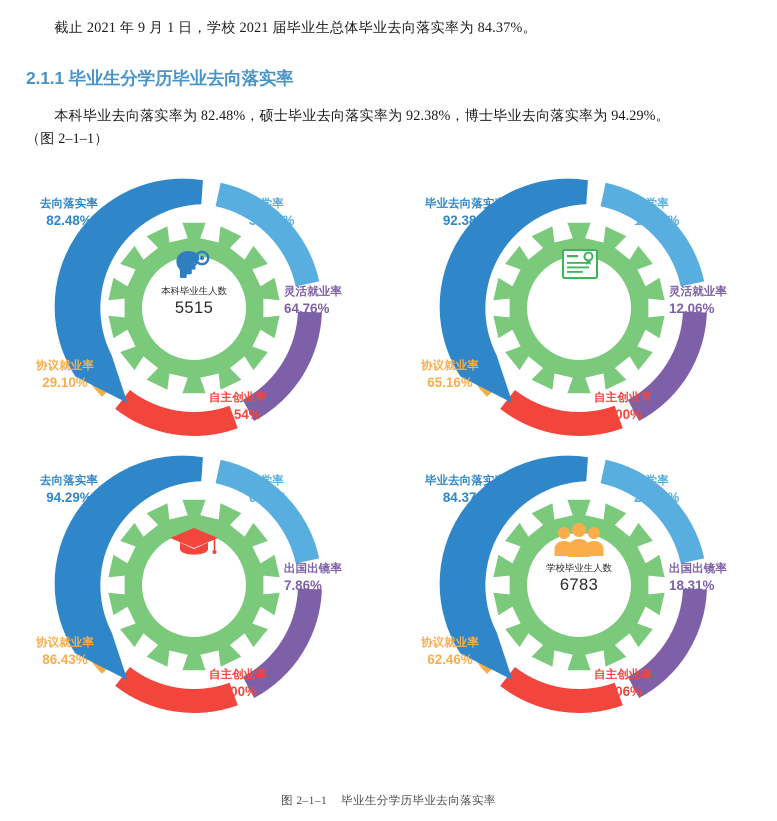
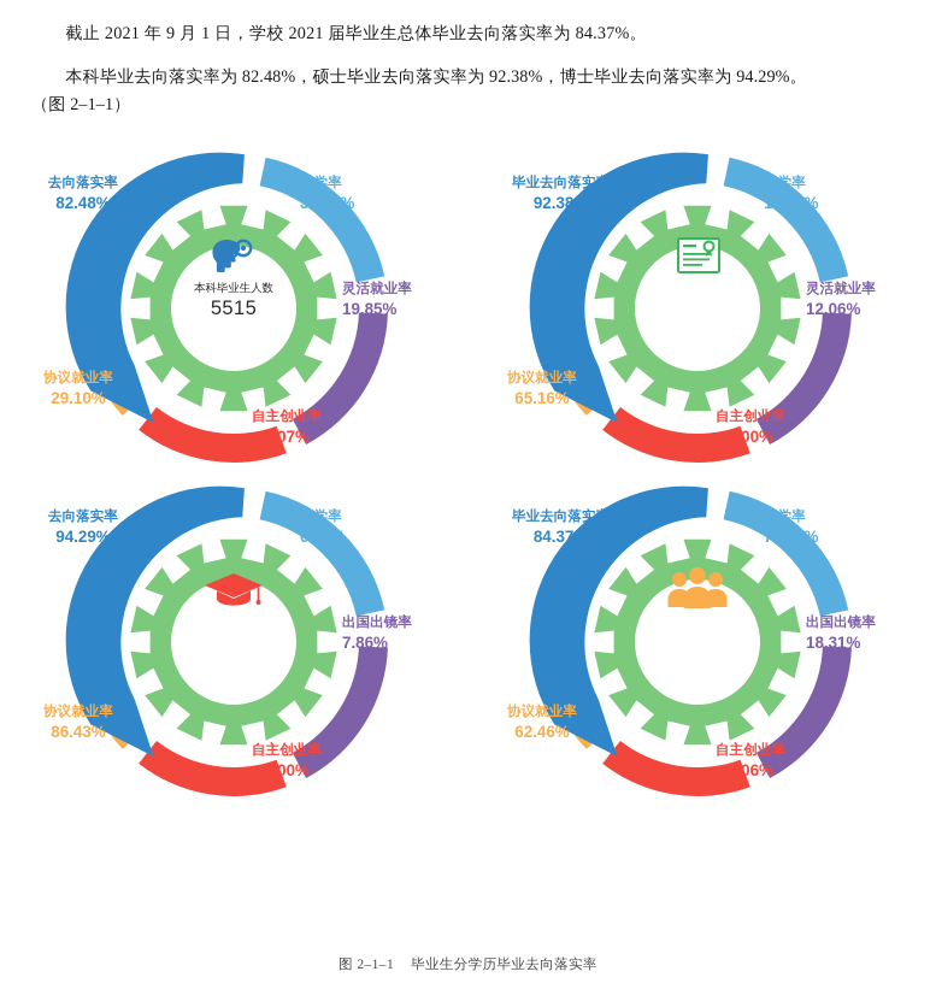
  截止 2021 年 9 月 1 日，学校 2021 届毕业生总体毕业去向落实率为 84.37%。
- 2.1.1 毕业生分学历毕业去向落实率
  本科毕业去向落实率为 82.48%，硕士毕业去向落实率为 92.38%，博士毕业去向落实率为 94.29%。
  （图 2–1–1）
  本科毕业生人数
  5515
  去向落实率
  82.48%
  升学率
  33.45%
  灵活就业率
- 64.76%
+ 19.85%
  自主创业率
- 61.54%
+ 0.07%
  协议就业率
  29.10%
  毕业去向落实率
  92.38%
  升学率
  15.16%
  灵活就业率
  12.06%
  自主创业率
  0.00%
  协议就业率
  65.16%
  去向落实率
  94.29%
  升学率
  0.00%
  出国出镜率
  7.86%
  自主创业率
  0.00%
  协议就业率
  86.43%
- 学校毕业生人数
- 6783
  毕业去向落实率
  84.37%
  升学率
- 29.72%
+ 78.22%
  出国出镜率
  18.31%
  自主创业率
  0.06%
  协议就业率
  62.46%
  图 2–1–1 毕业生分学历毕业去向落实率
